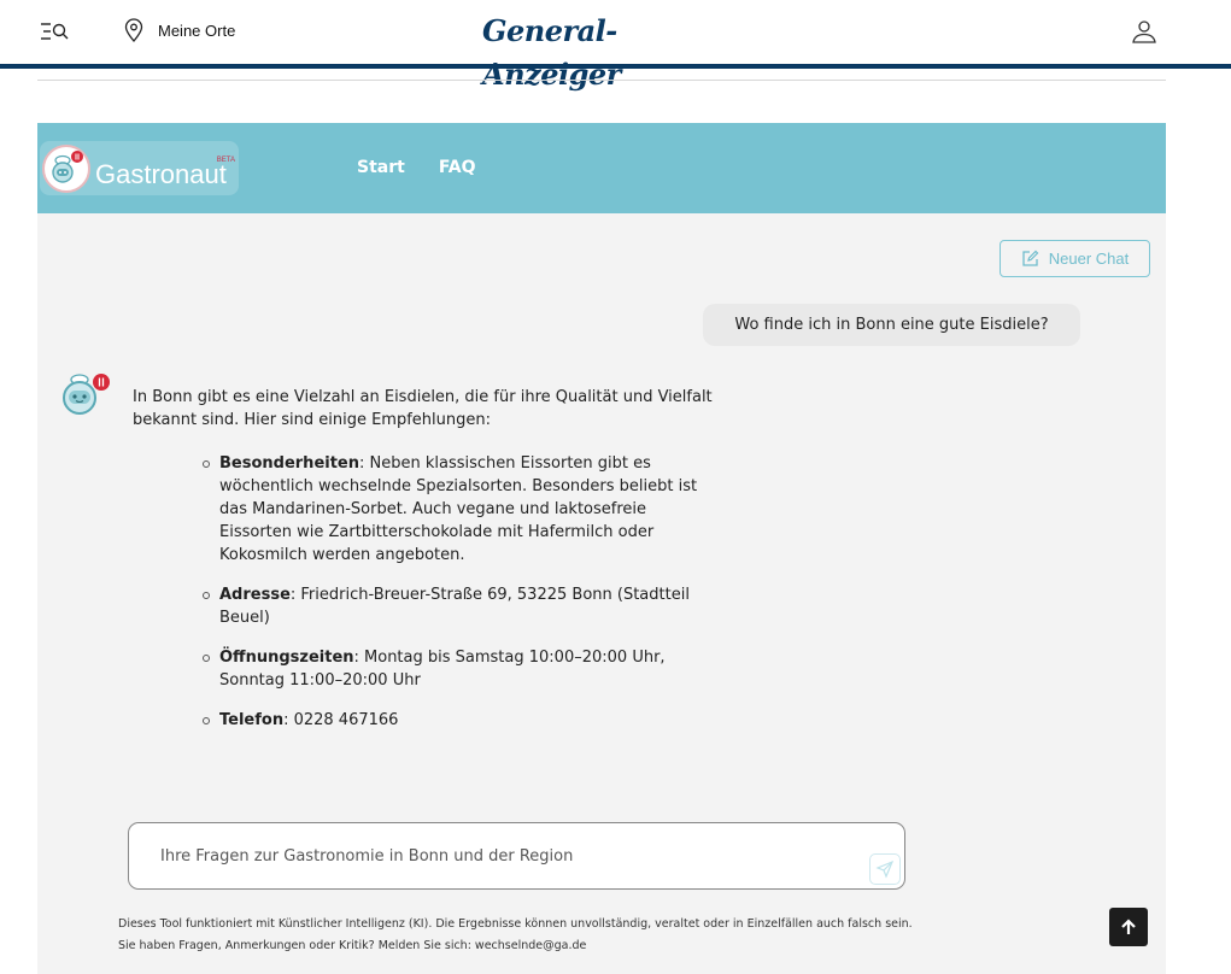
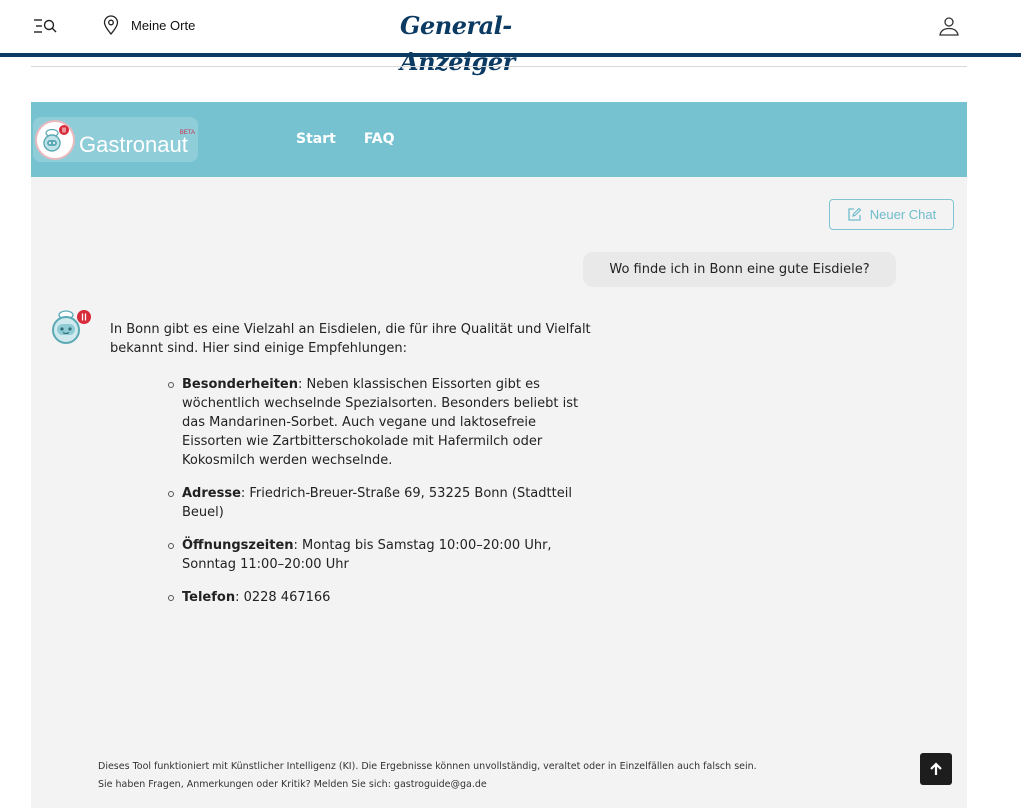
  Meine Orte
  General-Anzeiger
  Gastronaut
  Start
  FAQ
  Neuer Chat
  Wo finde ich in Bonn eine gute Eisdiele?
  In Bonn gibt es eine Vielzahl an Eisdielen, die für ihre Qualität und Vielfalt bekannt sind. Hier sind einige Empfehlungen:
- Besonderheiten: Neben klassischen Eissorten gibt es wöchentlich wechselnde Spezialsorten. Besonders beliebt ist das Mandarinen-Sorbet. Auch vegane und laktosefreie Eissorten wie Zartbitterschokolade mit Hafermilch oder Kokosmilch werden angeboten.
+ Besonderheiten: Neben klassischen Eissorten gibt es wöchentlich wechselnde Spezialsorten. Besonders beliebt ist das Mandarinen-Sorbet. Auch vegane und laktosefreie Eissorten wie Zartbitterschokolade mit Hafermilch oder Kokosmilch werden wechselnde.
  Adresse: Friedrich-Breuer-Straße 69, 53225 Bonn (Stadtteil Beuel)
  Öffnungszeiten: Montag bis Samstag 10:00–20:00 Uhr, Sonntag 11:00–20:00 Uhr
  Telefon: 0228 467166
- Ihre Fragen zur Gastronomie in Bonn und der Region
  Dieses Tool funktioniert mit Künstlicher Intelligenz (KI). Die Ergebnisse können unvollständig, veraltet oder in Einzelfällen auch falsch sein.
- Sie haben Fragen, Anmerkungen oder Kritik? Melden Sie sich: wechselnde@ga.de
+ Sie haben Fragen, Anmerkungen oder Kritik? Melden Sie sich: gastroguide@ga.de
